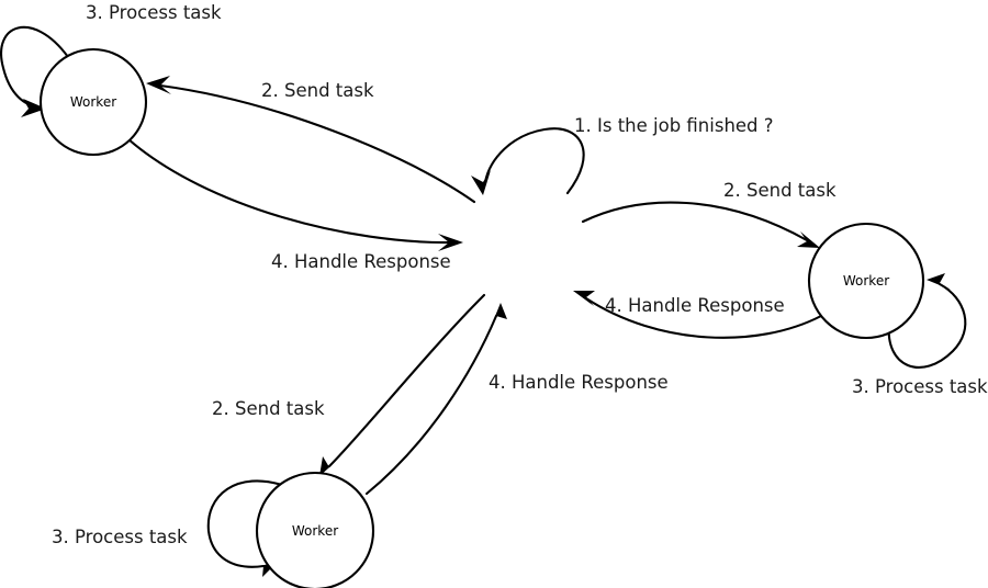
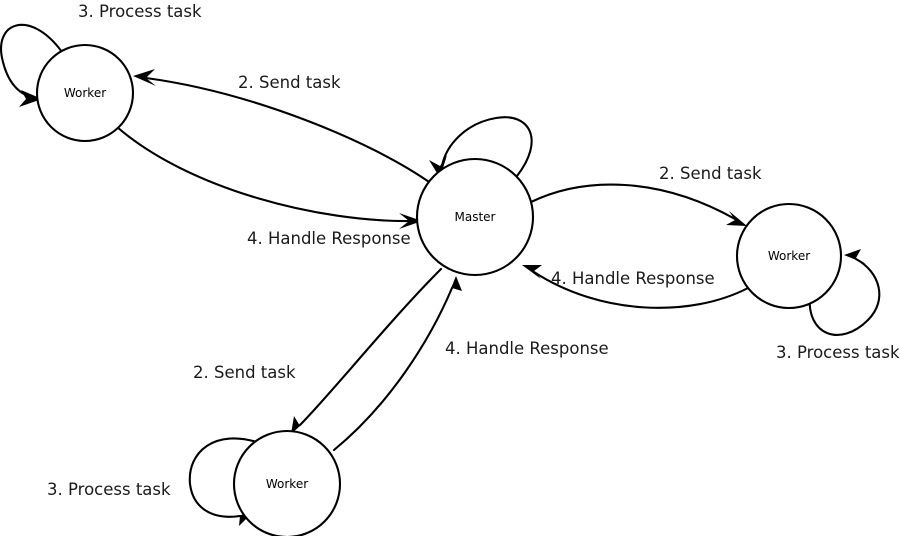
  Worker
+ Master
  Worker
  Worker
  3. Process task
  2. Send task
- 1. Is the job finished ?
  2. Send task
  4. Handle Response
  4. Handle Response
  3. Process task
  4. Handle Response
  2. Send task
  3. Process task
